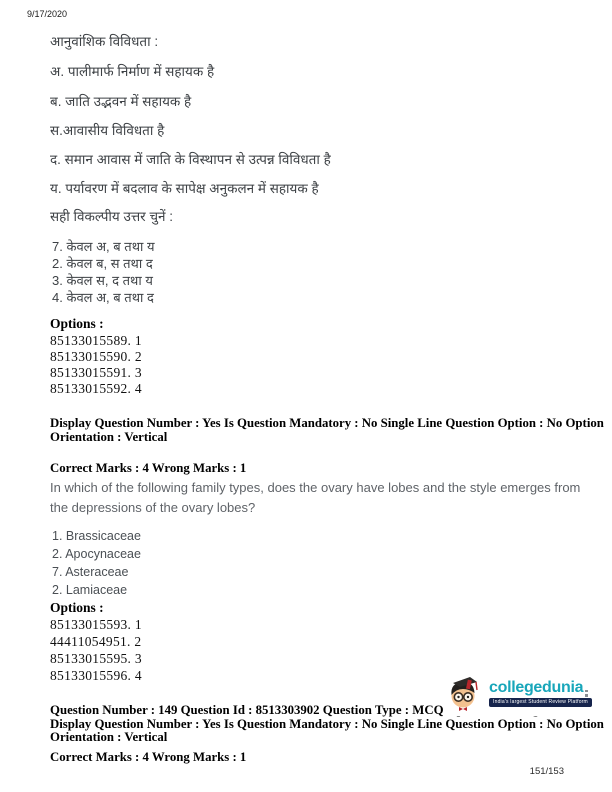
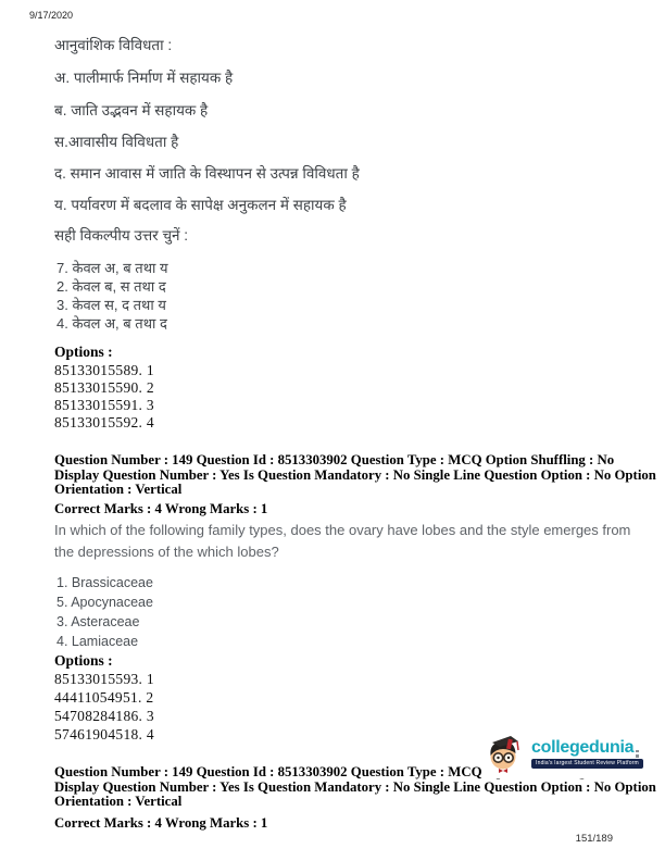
  9/17/2020
  आनुवांशिक विविधता :
  अ. पालीमार्फ निर्माण में सहायक है
  ब. जाति उद्भवन में सहायक है
  स.आवासीय विविधता है
  द. समान आवास में जाति के विस्थापन से उत्पन्न विविधता है
  य. पर्यावरण में बदलाव के सापेक्ष अनुकलन में सहायक है
  सही विकल्पीय उत्तर चुनें :
  7. केवल अ, ब तथा य
  2. केवल ब, स तथा द
  3. केवल स, द तथा य
  4. केवल अ, ब तथा द
  Options :
  85133015589. 1
  85133015590. 2
  85133015591. 3
  85133015592. 4
+ Question Number : 149 Question Id : 8513303902 Question Type : MCQ Option Shuffling : No
  Display Question Number : Yes Is Question Mandatory : No Single Line Question Option : No Option
  Orientation : Vertical
  Correct Marks : 4 Wrong Marks : 1
  In which of the following family types, does the ovary have lobes and the style emerges from
- the depressions of the ovary lobes?
+ the depressions of the which lobes?
  1. Brassicaceae
- 2. Apocynaceae
+ 5. Apocynaceae
- 7. Asteraceae
+ 3. Asteraceae
- 2. Lamiaceae
+ 4. Lamiaceae
  Options :
  85133015593. 1
  44411054951. 2
- 85133015595. 3
+ 54708284186. 3
- 85133015596. 4
+ 57461904518. 4
  Question Number : 149 Question Id : 8513303902 Question Type : MCQ
  Display Question Number : Yes Is Question Mandatory : No Single Line Question Option : No Option
  Orientation : Vertical
  Correct Marks : 4 Wrong Marks : 1
  collegedunia
- 151/153
+ 151/189
